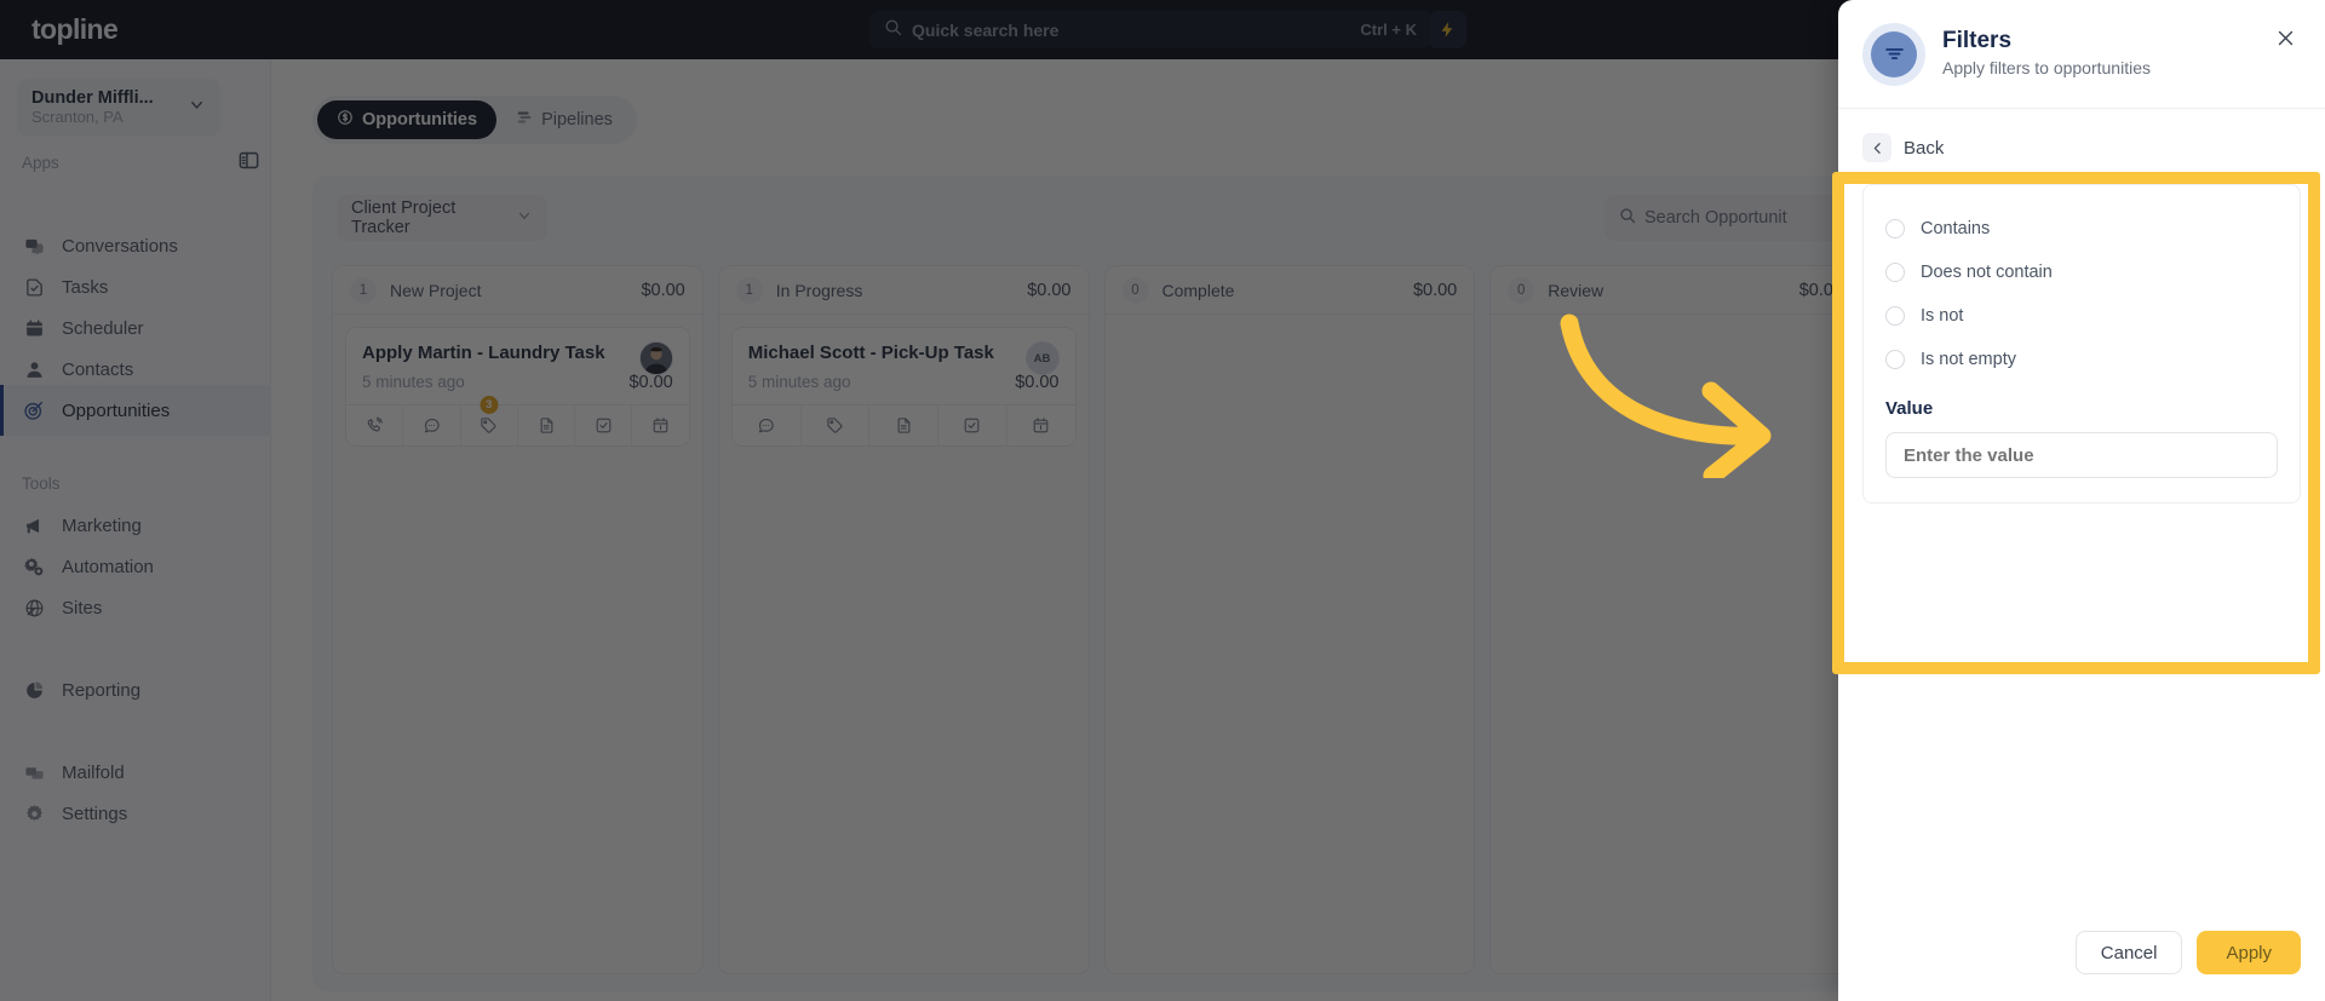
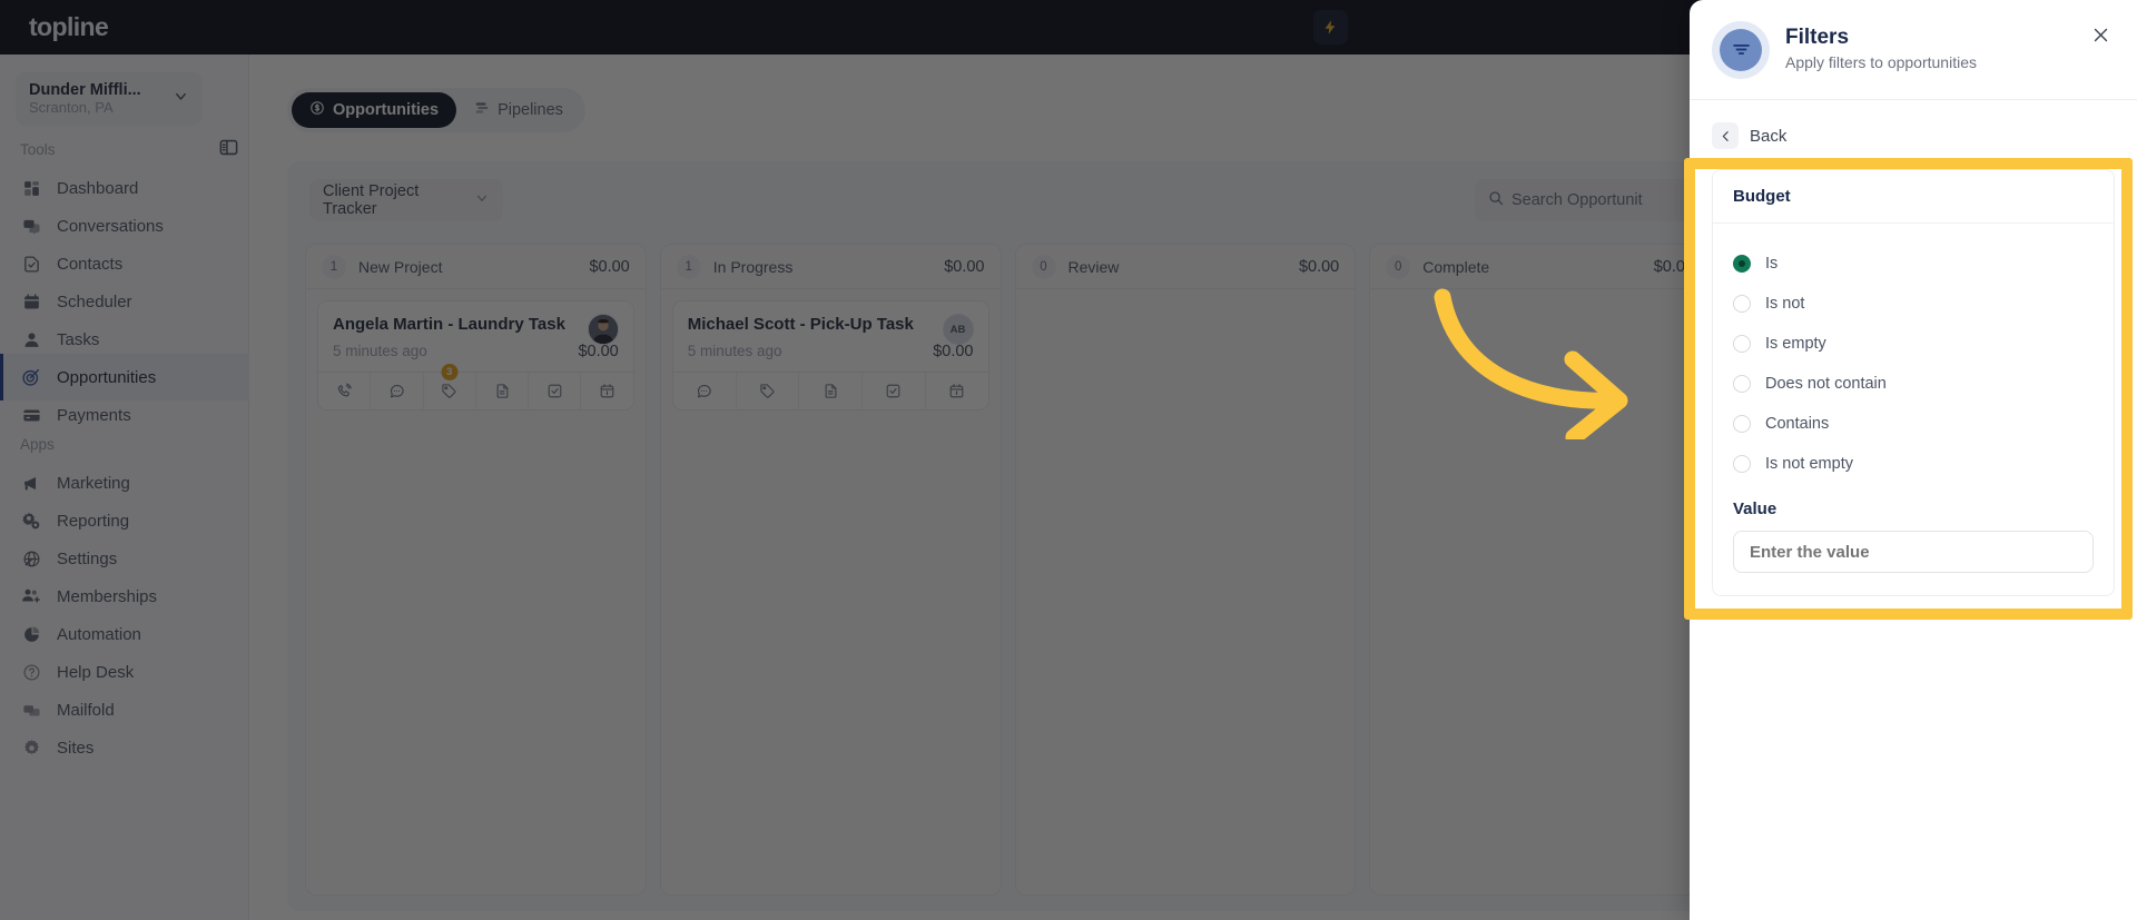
  topline
- Quick search here
- Ctrl + K
  Dunder Miffli...
  Scranton, PA
- Apps
+ Tools
+ Dashboard
  Conversations
- Tasks
+ Contacts
  Scheduler
- Contacts
+ Tasks
  Opportunities
+ Payments
- Tools
+ Apps
  Marketing
- Automation
+ Reporting
- Sites
+ Settings
+ Memberships
- Reporting
+ Automation
+ Help Desk
  Mailfold
- Settings
+ Sites
  Opportunities
  Pipelines
  Client Project Tracker
  Search Opportunit
  1
  New Project
  $0.00
- Apply Martin - Laundry Task
+ Angela Martin - Laundry Task
  5 minutes ago
  $0.00
  3
  1
  In Progress
  $0.00
  Michael Scott - Pick-Up Task
  AB
  5 minutes ago
  $0.00
  0
- Complete
+ Review
  $0.00
  0
- Review
+ Complete
  $0.0
  Filters
  Apply filters to opportunities
  Back
+ Budget
+ Is
- Contains
+ Is not
+ Is empty
  Does not contain
- Is not
+ Contains
  Is not empty
  Value
  Enter the value
- Cancel
- Apply
